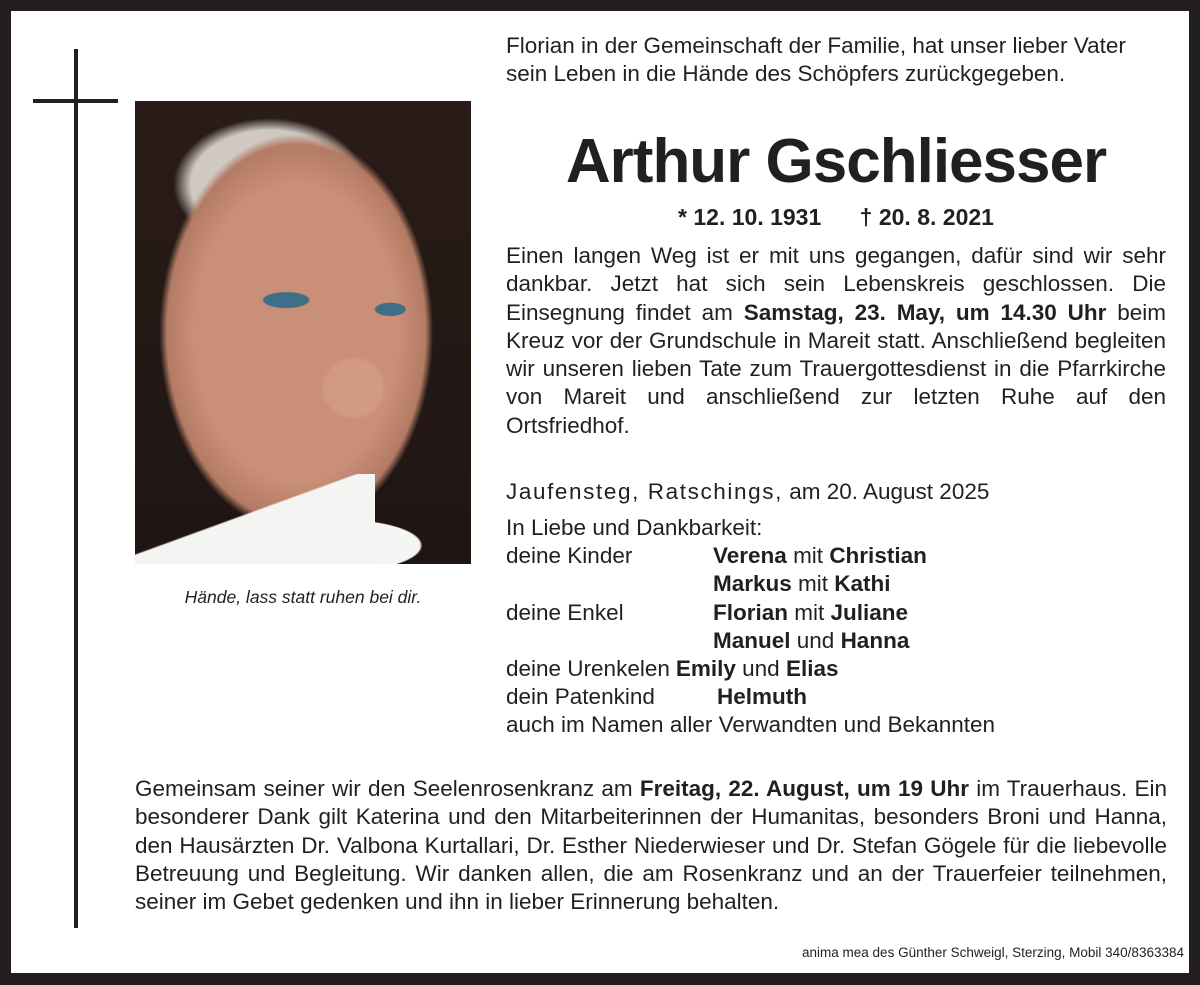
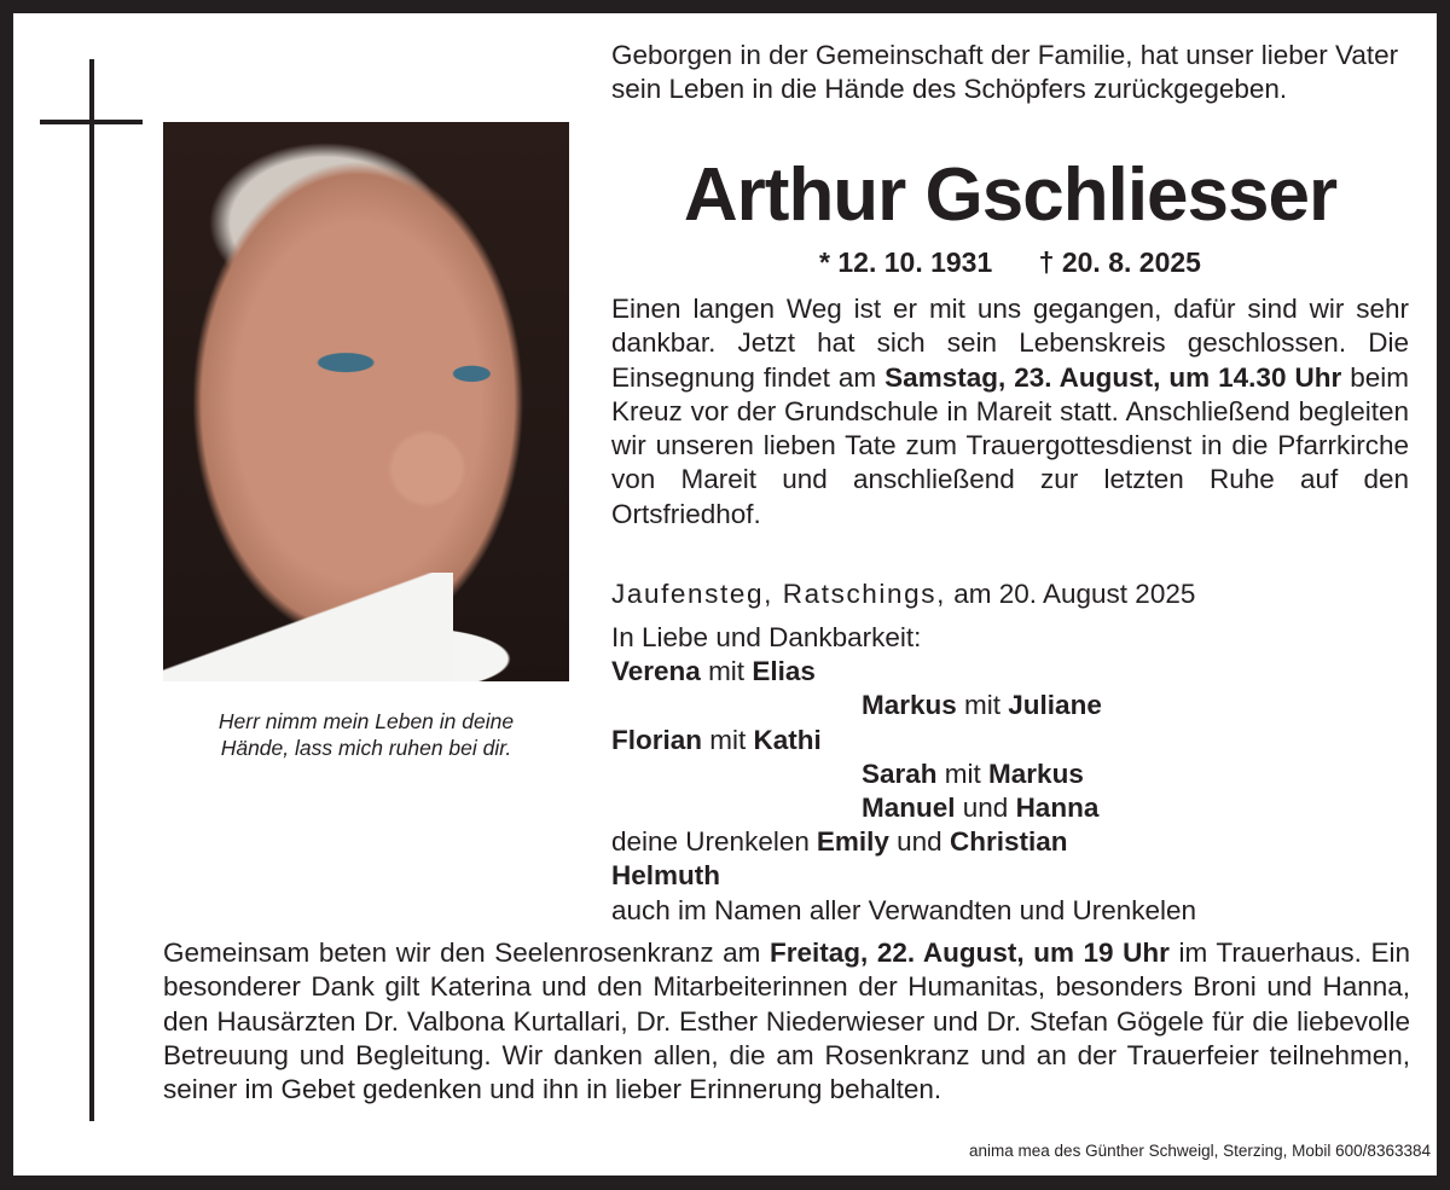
+ Herr nimm mein Leben in deine
- Hände, lass statt ruhen bei dir.
+ Hände, lass mich ruhen bei dir.
- Florian in der Gemeinschaft der Familie, hat unser lieber Vater sein Leben in die Hände des Schöpfers zurückgegeben.
+ Geborgen in der Gemeinschaft der Familie, hat unser lieber Vater sein Leben in die Hände des Schöpfers zurückgegeben.
  Arthur Gschliesser
- * 12. 10. 1931 † 20. 8. 2021
+ * 12. 10. 1931 † 20. 8. 2025
- Einen langen Weg ist er mit uns gegangen, dafür sind wir sehr dankbar. Jetzt hat sich sein Lebenskreis geschlossen. Die Einsegnung findet am Samstag, 23. May, um 14.30 Uhr beim Kreuz vor der Grundschule in Mareit statt. Anschließend begleiten wir unseren lieben Tate zum Trauergottesdienst in die Pfarrkirche von Mareit und anschließend zur letzten Ruhe auf den Ortsfriedhof.
+ Einen langen Weg ist er mit uns gegangen, dafür sind wir sehr dankbar. Jetzt hat sich sein Lebenskreis geschlossen. Die Einsegnung findet am Samstag, 23. August, um 14.30 Uhr beim Kreuz vor der Grundschule in Mareit statt. Anschließend begleiten wir unseren lieben Tate zum Trauergottesdienst in die Pfarrkirche von Mareit und anschließend zur letzten Ruhe auf den Ortsfriedhof.
  Jaufensteg, Ratschings, am 20. August 2025
  In Liebe und Dankbarkeit:
- deine Kinder
- Verena mit Christian
+ Verena mit Elias
- Markus mit Kathi
+ Markus mit Juliane
- deine Enkel
- Florian mit Juliane
+ Florian mit Kathi
+ Sarah mit Markus
  Manuel und Hanna
  deine Urenkelen
- Emily und Elias
+ Emily und Christian
- dein Patenkind
  Helmuth
- auch im Namen aller Verwandten und Bekannten
+ auch im Namen aller Verwandten und Urenkelen
- Gemeinsam seiner wir den Seelenrosenkranz am Freitag, 22. August, um 19 Uhr im Trauerhaus. Ein besonderer Dank gilt Katerina und den Mitarbeiterinnen der Humanitas, besonders Broni und Hanna, den Hausärzten Dr. Valbona Kurtallari, Dr. Esther Niederwieser und Dr. Stefan Gögele für die liebevolle Betreuung und Begleitung. Wir danken allen, die am Rosenkranz und an der Trauerfeier teilnehmen, seiner im Gebet gedenken und ihn in lieber Erinnerung behalten.
+ Gemeinsam beten wir den Seelenrosenkranz am Freitag, 22. August, um 19 Uhr im Trauerhaus. Ein besonderer Dank gilt Katerina und den Mitarbeiterinnen der Humanitas, besonders Broni und Hanna, den Hausärzten Dr. Valbona Kurtallari, Dr. Esther Niederwieser und Dr. Stefan Gögele für die liebevolle Betreuung und Begleitung. Wir danken allen, die am Rosenkranz und an der Trauerfeier teilnehmen, seiner im Gebet gedenken und ihn in lieber Erinnerung behalten.
- anima mea des Günther Schweigl, Sterzing, Mobil 340/8363384
+ anima mea des Günther Schweigl, Sterzing, Mobil 600/8363384
